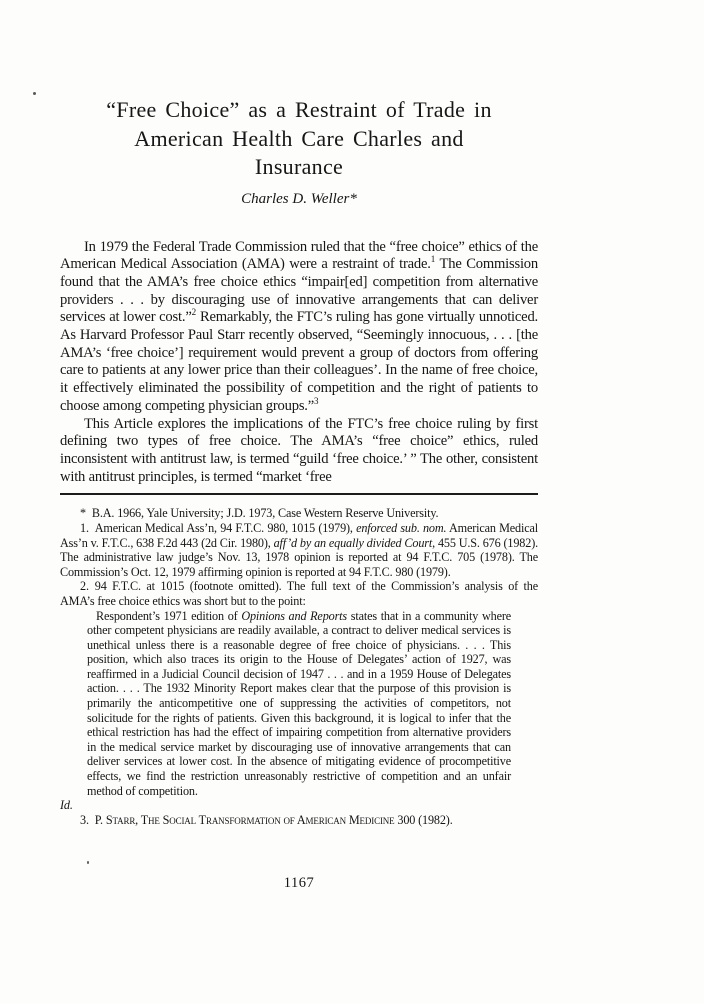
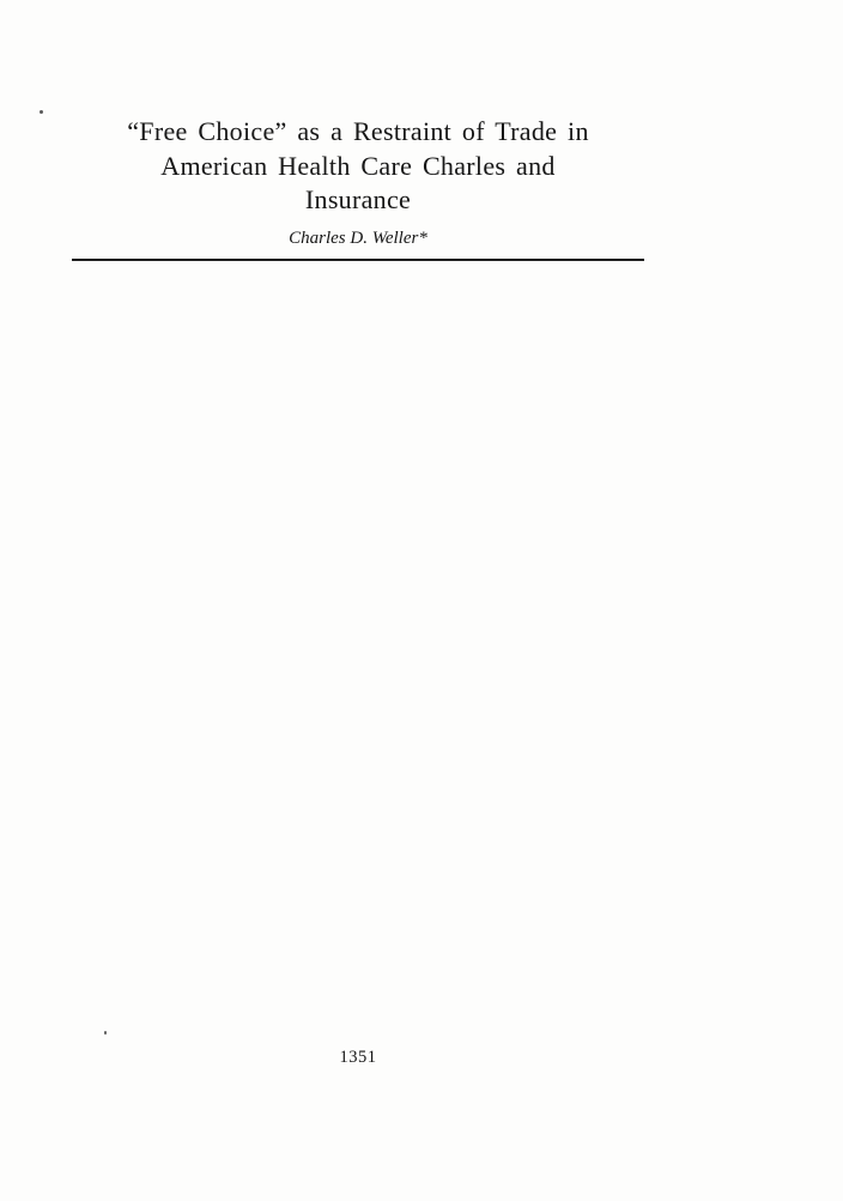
  “Free Choice” as a Restraint of Trade in
  American Health Care Charles and
  Insurance
  Charles D. Weller*
- In 1979 the Federal Trade Commission ruled that the “free choice” ethics of the American Medical Association (AMA) were a restraint of trade.1 The Commission found that the AMA’s free choice ethics “impair[ed] competition from alternative providers . . . by discouraging use of innovative arrangements that can deliver services at lower cost.”2 Remarkably, the FTC’s ruling has gone virtually unnoticed. As Harvard Professor Paul Starr recently observed, “Seemingly innocuous, . . . [the AMA’s ‘free choice’] requirement would prevent a group of doctors from offering care to patients at any lower price than their colleagues’. In the name of free choice, it effectively eliminated the possibility of competition and the right of patients to choose among competing physician groups.”3
- This Article explores the implications of the FTC’s free choice ruling by first defining two types of free choice. The AMA’s “free choice” ethics, ruled inconsistent with antitrust law, is termed “guild ‘free choice.’ ” The other, consistent with antitrust principles, is termed “market ‘free
- * B.A. 1966, Yale University; J.D. 1973, Case Western Reserve University.
- 1. American Medical Ass’n, 94 F.T.C. 980, 1015 (1979), enforced sub. nom. American Medical Ass’n v. F.T.C., 638 F.2d 443 (2d Cir. 1980), aff’d by an equally divided Court, 455 U.S. 676 (1982). The administrative law judge’s Nov. 13, 1978 opinion is reported at 94 F.T.C. 705 (1978). The Commission’s Oct. 12, 1979 affirming opinion is reported at 94 F.T.C. 980 (1979).
- 2. 94 F.T.C. at 1015 (footnote omitted). The full text of the Commission’s analysis of the AMA’s free choice ethics was short but to the point:
- Respondent’s 1971 edition of Opinions and Reports states that in a community where other competent physicians are readily available, a contract to deliver medical services is unethical unless there is a reasonable degree of free choice of physicians. . . . This position, which also traces its origin to the House of Delegates’ action of 1927, was reaffirmed in a Judicial Council decision of 1947 . . . and in a 1959 House of Delegates action. . . . The 1932 Minority Report makes clear that the purpose of this provision is primarily the anticompetitive one of suppressing the activities of competitors, not solicitude for the rights of patients. Given this background, it is logical to infer that the ethical restriction has had the effect of impairing competition from alternative providers in the medical service market by discouraging use of innovative arrangements that can deliver services at lower cost. In the absence of mitigating evidence of procompetitive effects, we find the restriction unreasonably restrictive of competition and an unfair method of competition.
- Id.
- 3. P. Starr, The Social Transformation of American Medicine 300 (1982).
- 1167
+ 1351
